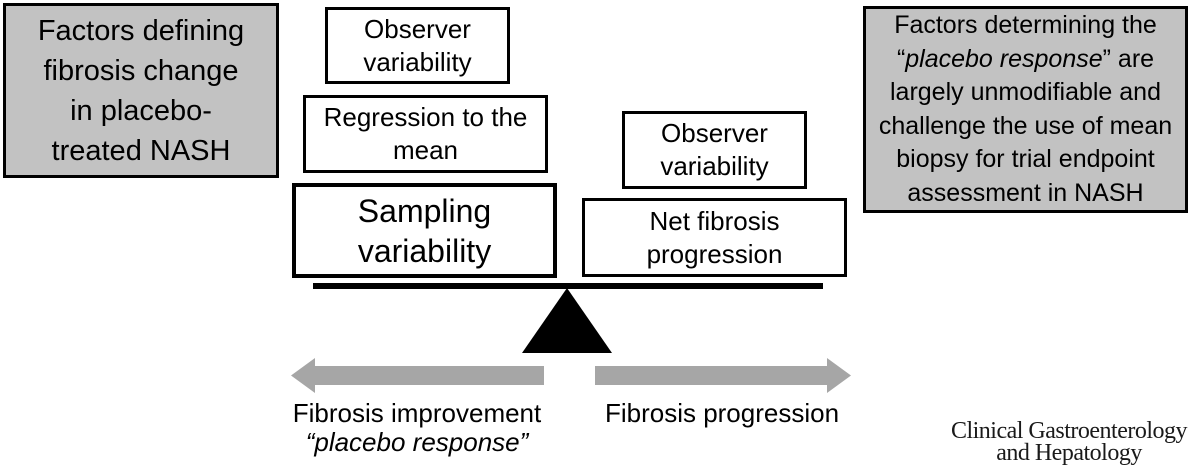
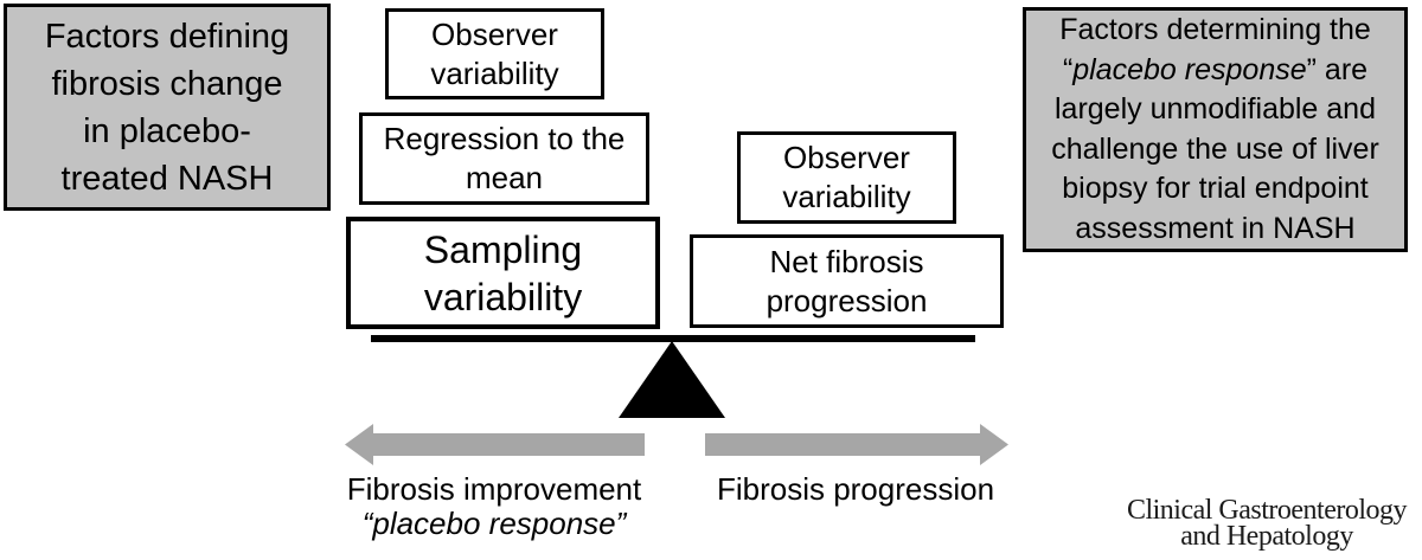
  Factors defining
  fibrosis change
  in placebo-
  treated NASH
  Factors determining the
  “placebo response” are
  largely unmodifiable and
- challenge the use of mean
+ challenge the use of liver
  biopsy for trial endpoint
  assessment in NASH
  Observer
  variability
  Regression to the
  mean
  Sampling
  variability
  Observer
  variability
  Net fibrosis
  progression
  Fibrosis improvement
  “placebo response”
  Fibrosis progression
  Clinical Gastroenterology
  and Hepatology
